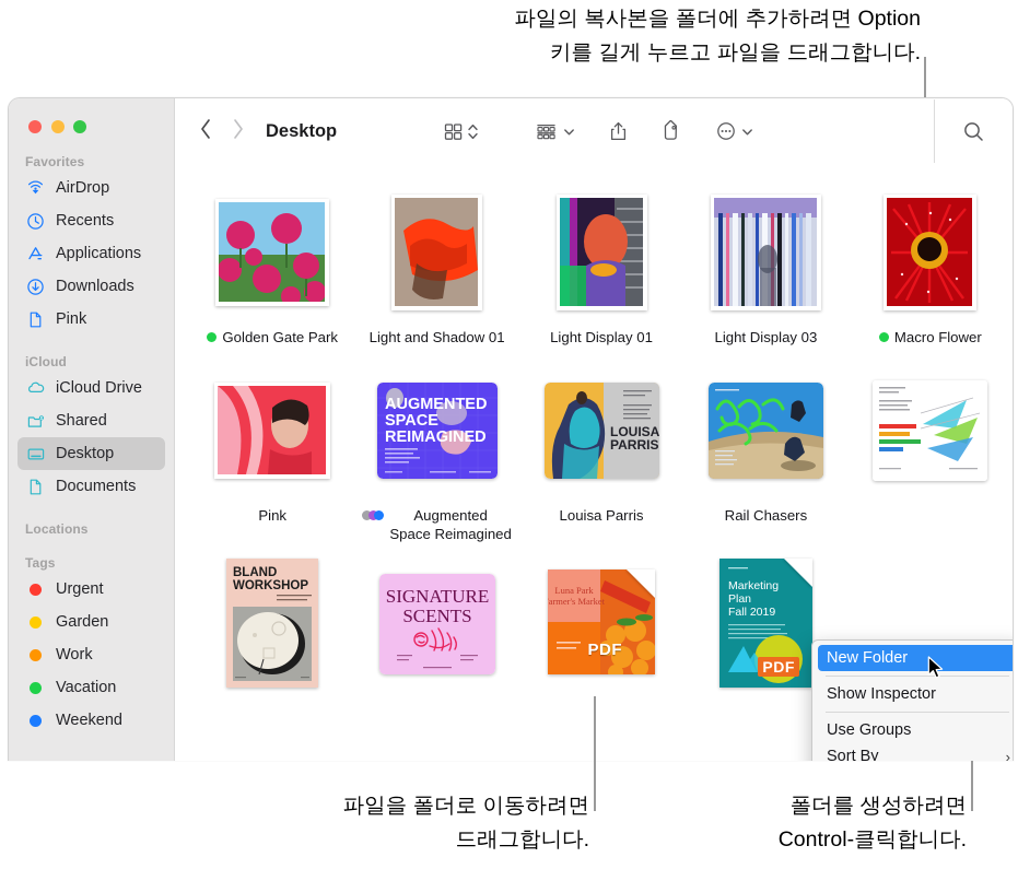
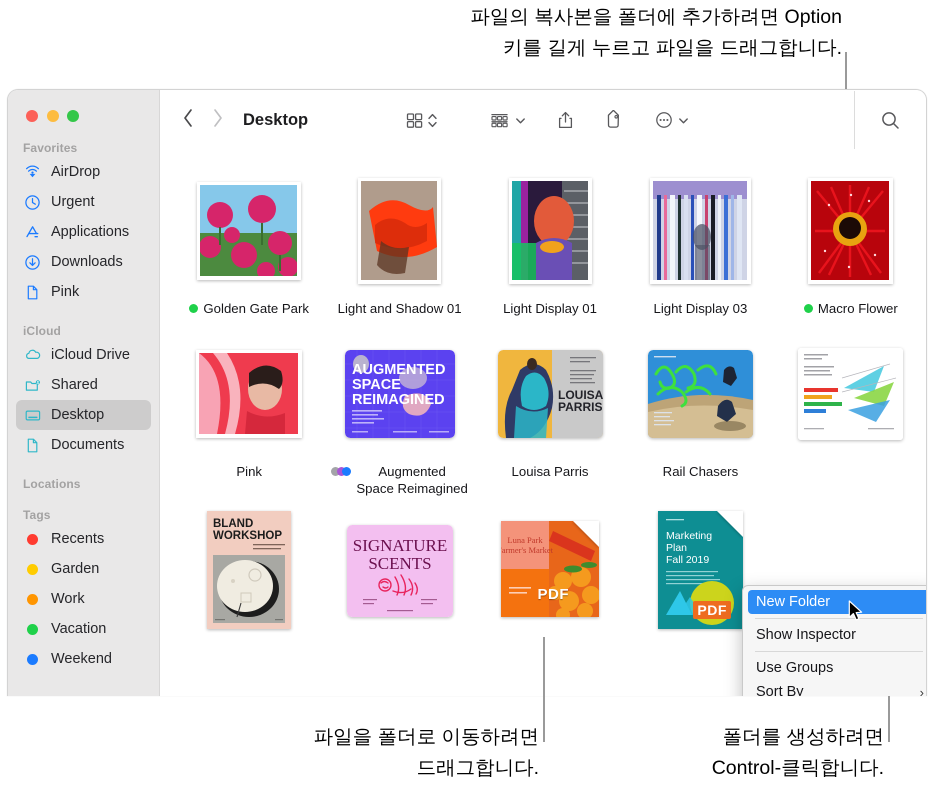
  파일의 복사본을 폴더에 추가하려면 Option
  키를 길게 누르고 파일을 드래그합니다.
  Favorites
  AirDrop
- Recents
+ Urgent
  Applications
  Downloads
  Pink
  iCloud
  iCloud Drive
  Shared
  Desktop
  Documents
  Locations
  Tags
- Urgent
+ Recents
  Garden
  Work
  Vacation
  Weekend
  Desktop
  Golden Gate Park
  Light and Shadow 01
  Light Display 01
  Light Display 03
  Macro Flower
  Pink
  AUGMENTED
  SPACE
  REIMAGINED
  Augmented
  Space Reimagined
  LOUISA
  PARRIS
  Louisa Parris
  Rail Chasers
  BLAND
  WORKSHOP
  SIGNATURE
  SCENTS
  Luna Park
  armer's Market
  PDF
  Marketing
  Plan
  Fall 2019
  PDF
  New Folder
  Show Inspector
  Use Groups
  Sort By
  ›
  파일을 폴더로 이동하려면
  드래그합니다.
  폴더를 생성하려면
  Control-클릭합니다.
